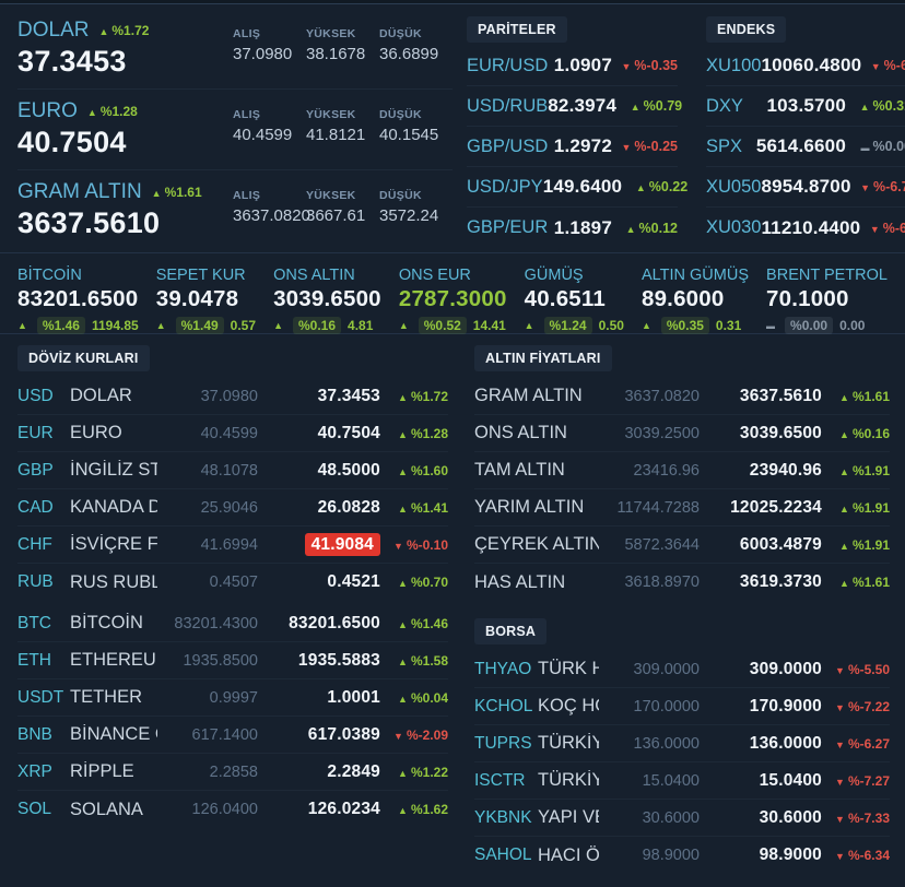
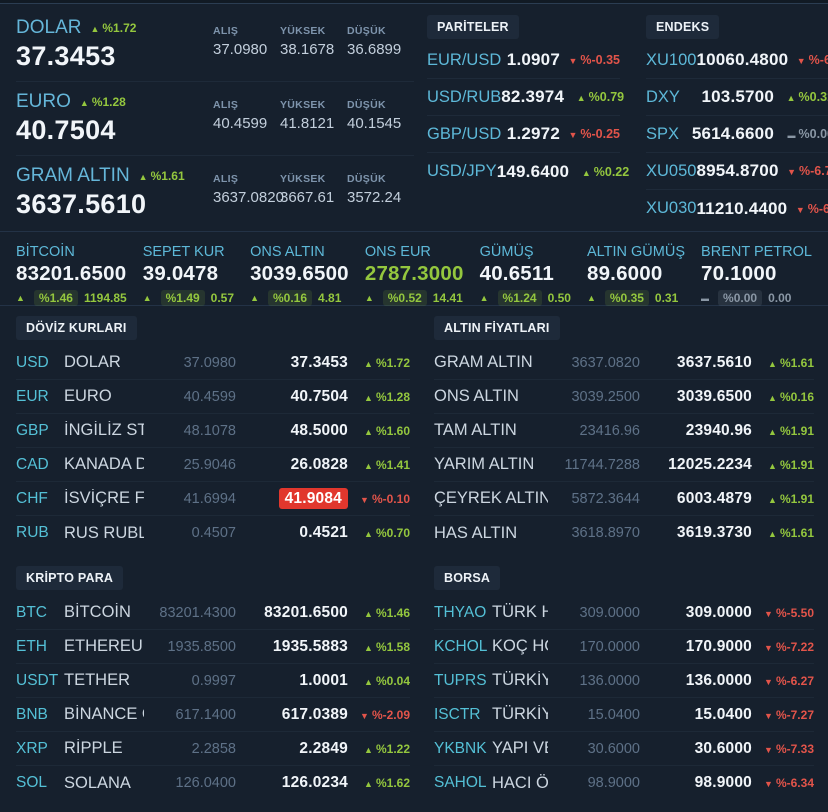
  DOLAR
  ▲ %1.72
  37.3453
  ALIŞ
  37.0980
  YÜKSEK
  38.1678
  DÜŞÜK
  36.6899
  EURO
  ▲ %1.28
  40.7504
  ALIŞ
  40.4599
  YÜKSEK
  41.8121
  DÜŞÜK
  40.1545
  GRAM ALTIN
  ▲ %1.61
  3637.5610
  ALIŞ
  3637.0820
  YÜKSEK
  3667.61
  DÜŞÜK
  3572.24
  PARİTELER
  EUR/USD
  1.0907
  ▼ %-0.35
  USD/RUB
  82.3974
  ▲ %0.79
  GBP/USD
  1.2972
  ▼ %-0.25
  USD/JPY
  149.6400
  ▲ %0.22
- GBP/EUR
- 1.1897
- ▲ %0.12
  ENDEKS
  XU100
  10060.4800
  DXY
  103.5700
  ▲ %0.3
  SPX
  5614.6600
  ▬ %0.0
  XU050
  8954.8700
  ▼ %-6.
  XU030
  11210.4400
  BİTCOİN
  83201.6500
  ▲
  %1.46
  1194.85
  SEPET KUR
  39.0478
  ▲
  %1.49
  0.57
  ONS ALTIN
  3039.6500
  ▲
  %0.16
  4.81
  ONS EUR
  2787.3000
  ▲
  %0.52
  14.41
  GÜMÜŞ
  40.6511
  ▲
  %1.24
  0.50
  ALTIN GÜMÜŞ
  89.6000
  ▲
  %0.35
  0.31
  BRENT PETROL
  70.1000
  ▬
  %0.00
  0.00
  DÖVİZ KURLARI
  USD
  DOLAR
  37.0980
  37.3453
  ▲ %1.72
  EUR
  EURO
  40.4599
  40.7504
  ▲ %1.28
  GBP
  48.1078
  48.5000
  ▲ %1.60
  CAD
  25.9046
  26.0828
  ▲ %1.41
  CHF
  41.6994
  41.9084
  ▼ %-0.10
  RUB
  RUS RUBL
  0.4507
  0.4521
  ▲ %0.70
+ KRİPTO PARA
  BTC
  BİTCOİN
  83201.4300
  83201.6500
  ▲ %1.46
  ETH
  ETHEREU
  1935.8500
  1935.5883
  ▲ %1.58
  USDT
  TETHER
  0.9997
  1.0001
  ▲ %0.04
  BNB
  617.1400
  617.0389
  ▼ %-2.09
  XRP
  RİPPLE
  2.2858
  2.2849
  ▲ %1.22
  SOL
  SOLANA
  126.0400
  126.0234
  ▲ %1.62
  ALTIN FİYATLARI
  GRAM ALTIN
  3637.0820
  3637.5610
  ▲ %1.61
  ONS ALTIN
  3039.2500
  3039.6500
  ▲ %0.16
  TAM ALTIN
  23416.96
  23940.96
  ▲ %1.91
  YARIM ALTIN
  11744.7288
  12025.2234
  ▲ %1.91
  ÇEYREK ALTIN
  5872.3644
  6003.4879
  ▲ %1.91
  HAS ALTIN
  3618.8970
  3619.3730
  ▲ %1.61
  BORSA
  THYAO
  309.0000
  309.0000
  ▼ %-5.50
  KCHOL
  170.0000
  170.9000
  ▼ %-7.22
  TUPRS
  136.0000
  136.0000
  ▼ %-6.27
  ISCTR
  15.0400
  15.0400
  ▼ %-7.27
  YKBNK
  30.6000
  30.6000
  ▼ %-7.33
  SAHOL
  98.9000
  98.9000
  ▼ %-6.34
